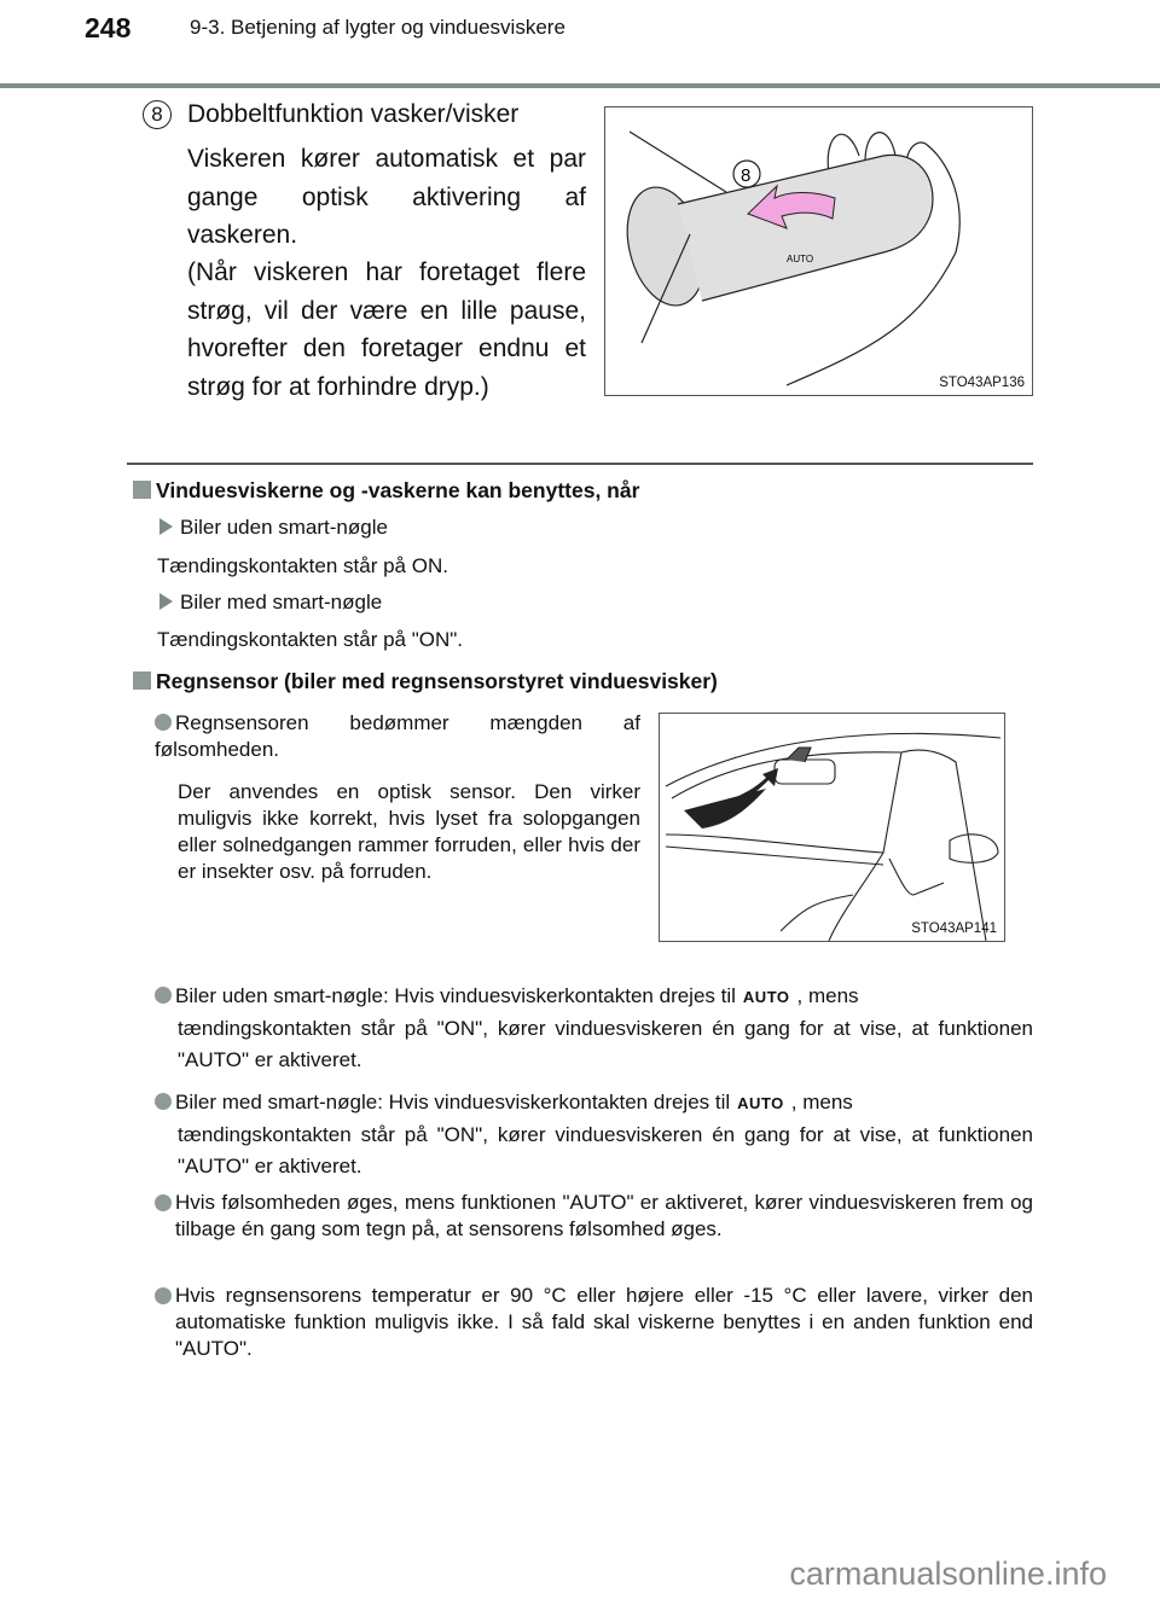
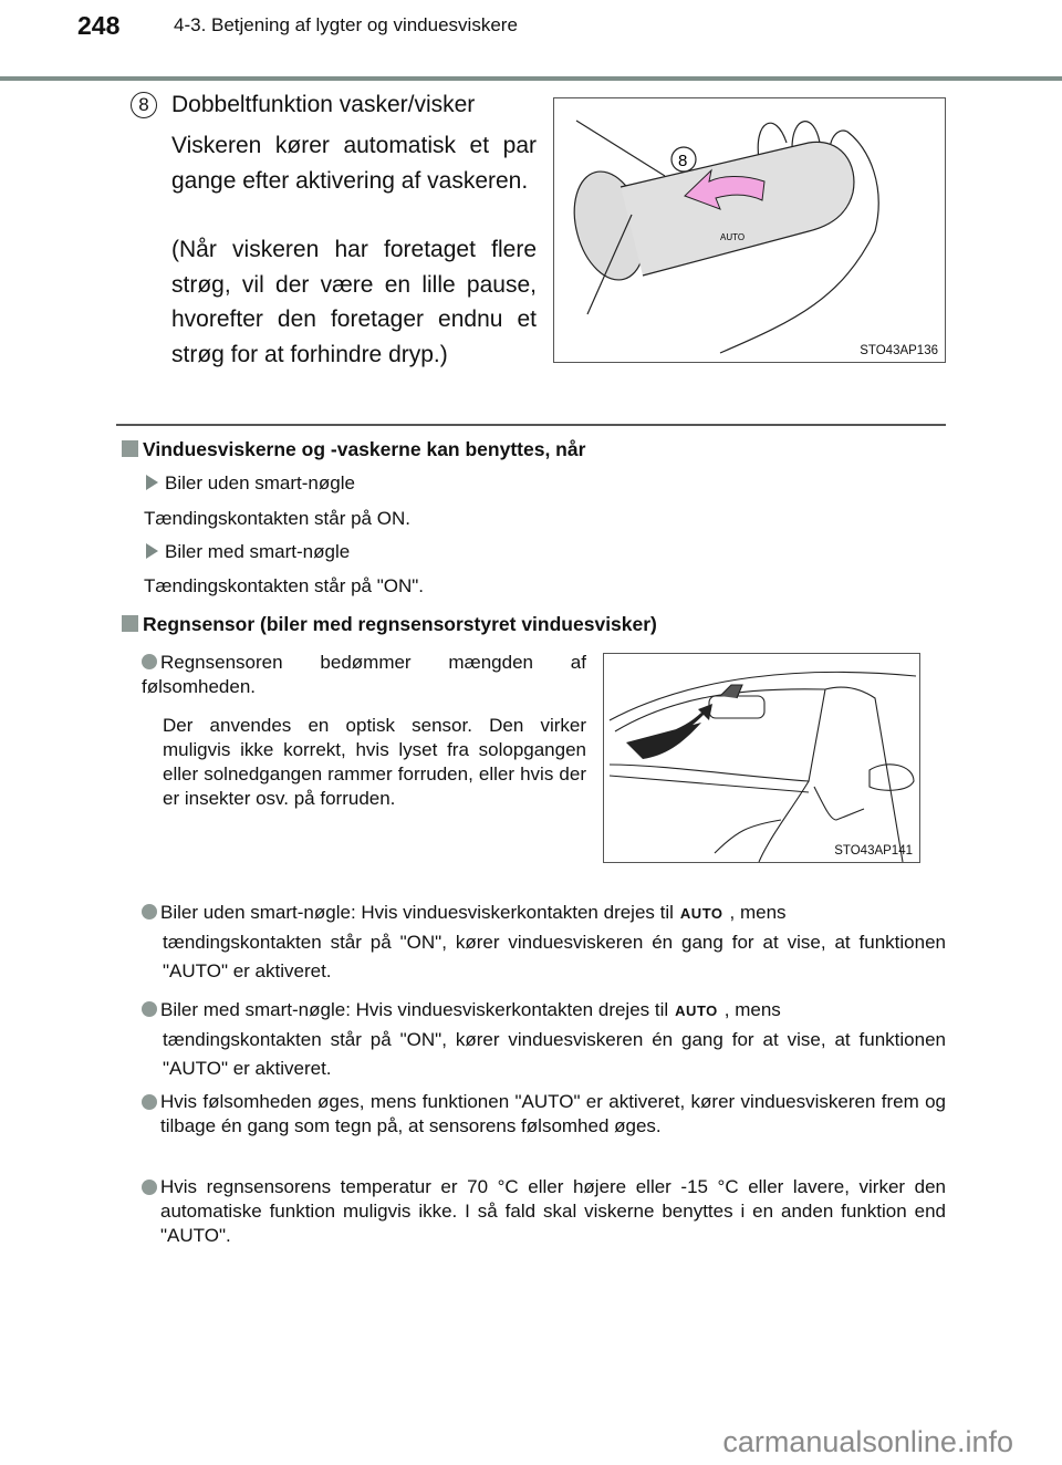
  248
- 9-3. Betjening af lygter og vinduesviskere
+ 4-3. Betjening af lygter og vinduesviskere
  8
  Dobbeltfunktion vasker/visker
- Viskeren kører automatisk et par gange optisk aktivering af vaskeren.
+ Viskeren kører automatisk et par gange efter aktivering af vaskeren.
  (Når viskeren har foretaget flere strøg, vil der være en lille pause, hvorefter den foretager endnu et strøg for at forhindre dryp.)
  AUTO
  8
  STO43AP136
  Vinduesviskerne og -vaskerne kan benyttes, når
  Biler uden smart-nøgle
  Tændingskontakten står på ON.
  Biler med smart-nøgle
  Tændingskontakten står på "ON".
  Regnsensor (biler med regnsensorstyret vinduesvisker)
  Regnsensoren bedømmer mængden af følsomheden.
  Der anvendes en optisk sensor. Den virker muligvis ikke korrekt, hvis lyset fra solopgangen eller solnedgangen rammer forruden, eller hvis der er insekter osv. på forruden.
  STO43AP141
  Biler uden smart-nøgle: Hvis vinduesviskerkontakten drejes til AUTO , mens
  tændingskontakten står på "ON", kører vinduesviskeren én gang for at vise, at funktionen "AUTO" er aktiveret.
  Biler med smart-nøgle: Hvis vinduesviskerkontakten drejes til AUTO , mens
  tændingskontakten står på "ON", kører vinduesviskeren én gang for at vise, at funktionen "AUTO" er aktiveret.
  Hvis følsomheden øges, mens funktionen "AUTO" er aktiveret, kører vinduesviskeren frem og tilbage én gang som tegn på, at sensorens følsomhed øges.
- Hvis regnsensorens temperatur er 90 °C eller højere eller -15 °C eller lavere, virker den automatiske funktion muligvis ikke. I så fald skal viskerne benyttes i en anden funktion end "AUTO".
+ Hvis regnsensorens temperatur er 70 °C eller højere eller -15 °C eller lavere, virker den automatiske funktion muligvis ikke. I så fald skal viskerne benyttes i en anden funktion end "AUTO".
  carmanualsonline.info
